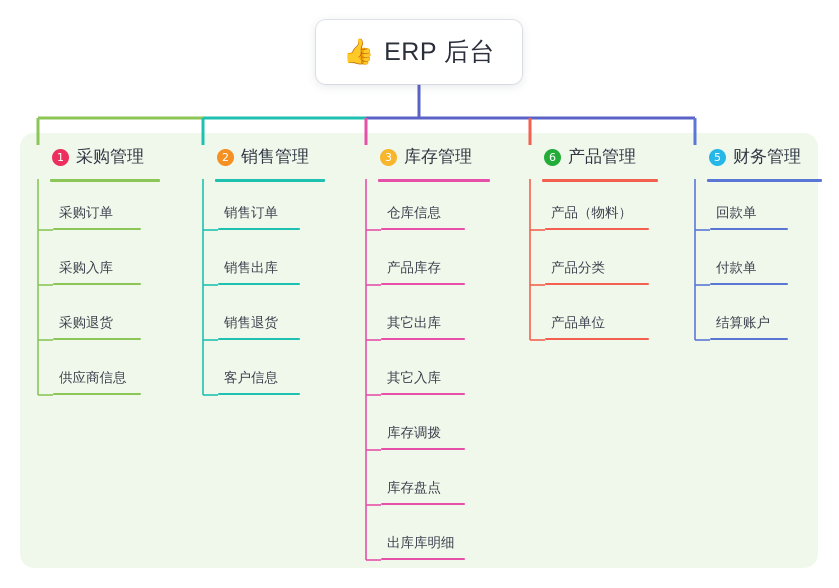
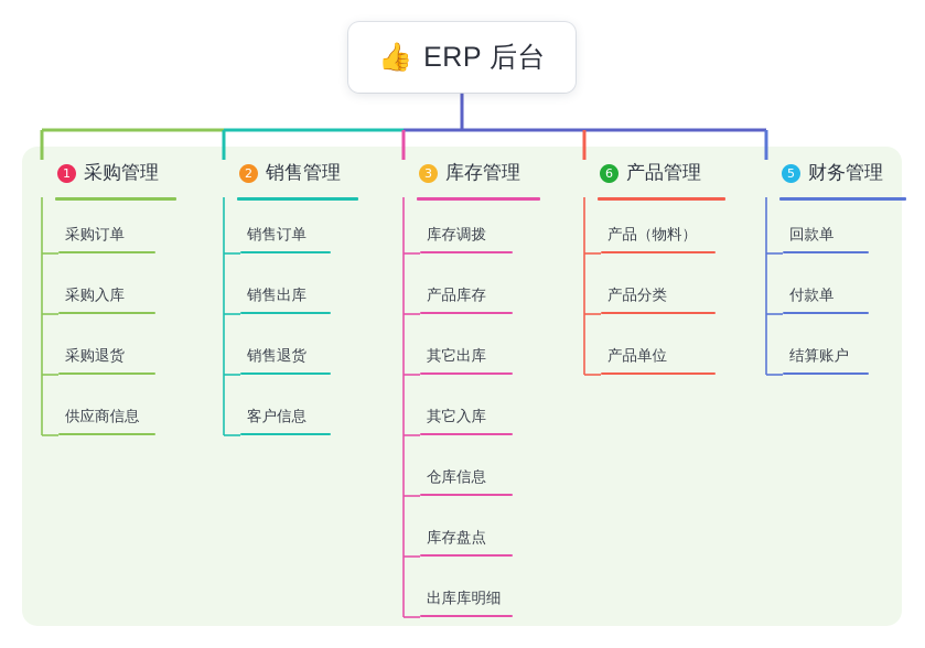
  👍
  ERP 后台
  1
  采购管理
  采购订单
  采购入库
  采购退货
  供应商信息
  2
  销售管理
  销售订单
  销售出库
  销售退货
  客户信息
  3
  库存管理
- 仓库信息
+ 库存调拨
  产品库存
  其它出库
  其它入库
- 库存调拨
+ 仓库信息
  库存盘点
  出库库明细
  6
  产品管理
  产品（物料）
  产品分类
  产品单位
  5
  财务管理
  回款单
  付款单
  结算账户
